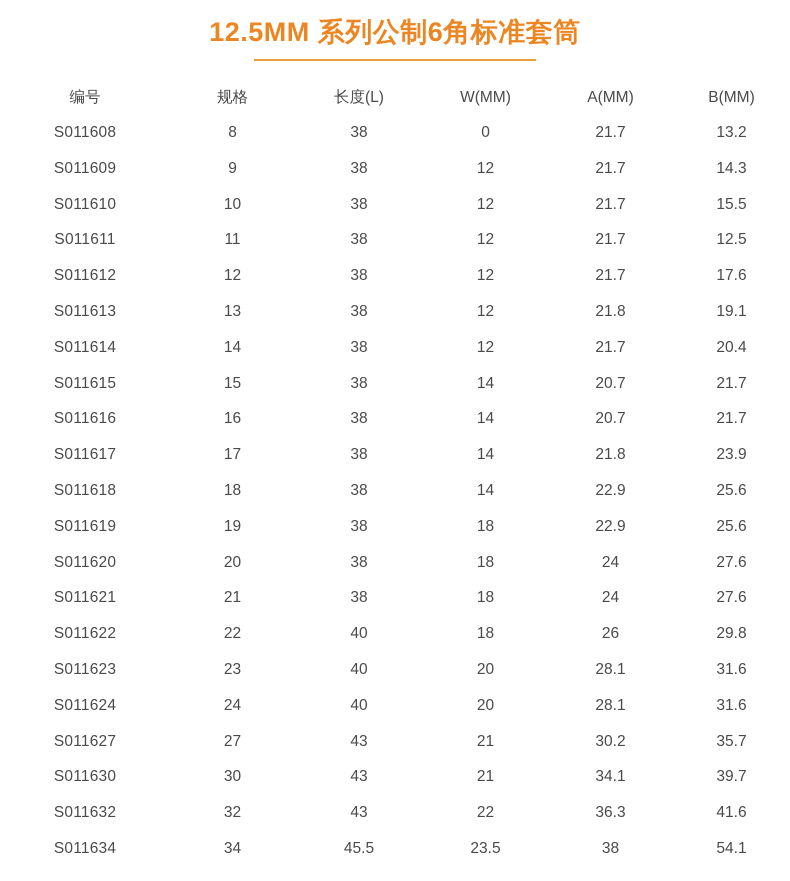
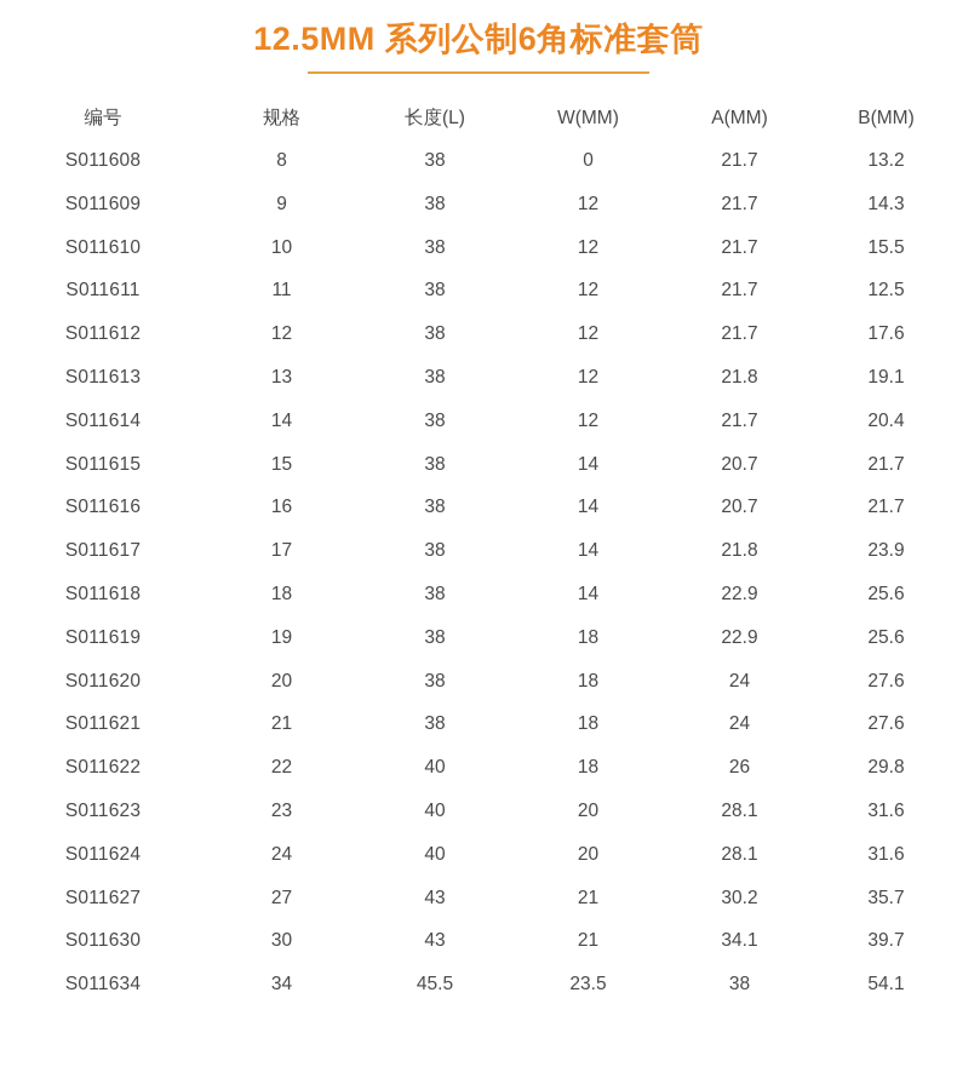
  12.5MM 系列公制6角标准套筒
  编号	规格	长度(L)	W(MM)	A(MM)	B(MM)
  S011608	8	38	0	21.7	13.2
  S011609	9	38	12	21.7	14.3
  S011610	10	38	12	21.7	15.5
  S011611	11	38	12	21.7	12.5
  S011612	12	38	12	21.7	17.6
  S011613	13	38	12	21.8	19.1
  S011614	14	38	12	21.7	20.4
  S011615	15	38	14	20.7	21.7
  S011616	16	38	14	20.7	21.7
  S011617	17	38	14	21.8	23.9
  S011618	18	38	14	22.9	25.6
  S011619	19	38	18	22.9	25.6
  S011620	20	38	18	24	27.6
  S011621	21	38	18	24	27.6
  S011622	22	40	18	26	29.8
  S011623	23	40	20	28.1	31.6
  S011624	24	40	20	28.1	31.6
  S011627	27	43	21	30.2	35.7
  S011630	30	43	21	34.1	39.7
- S011632	32	43	22	36.3	41.6
  S011634	34	45.5	23.5	38	54.1
